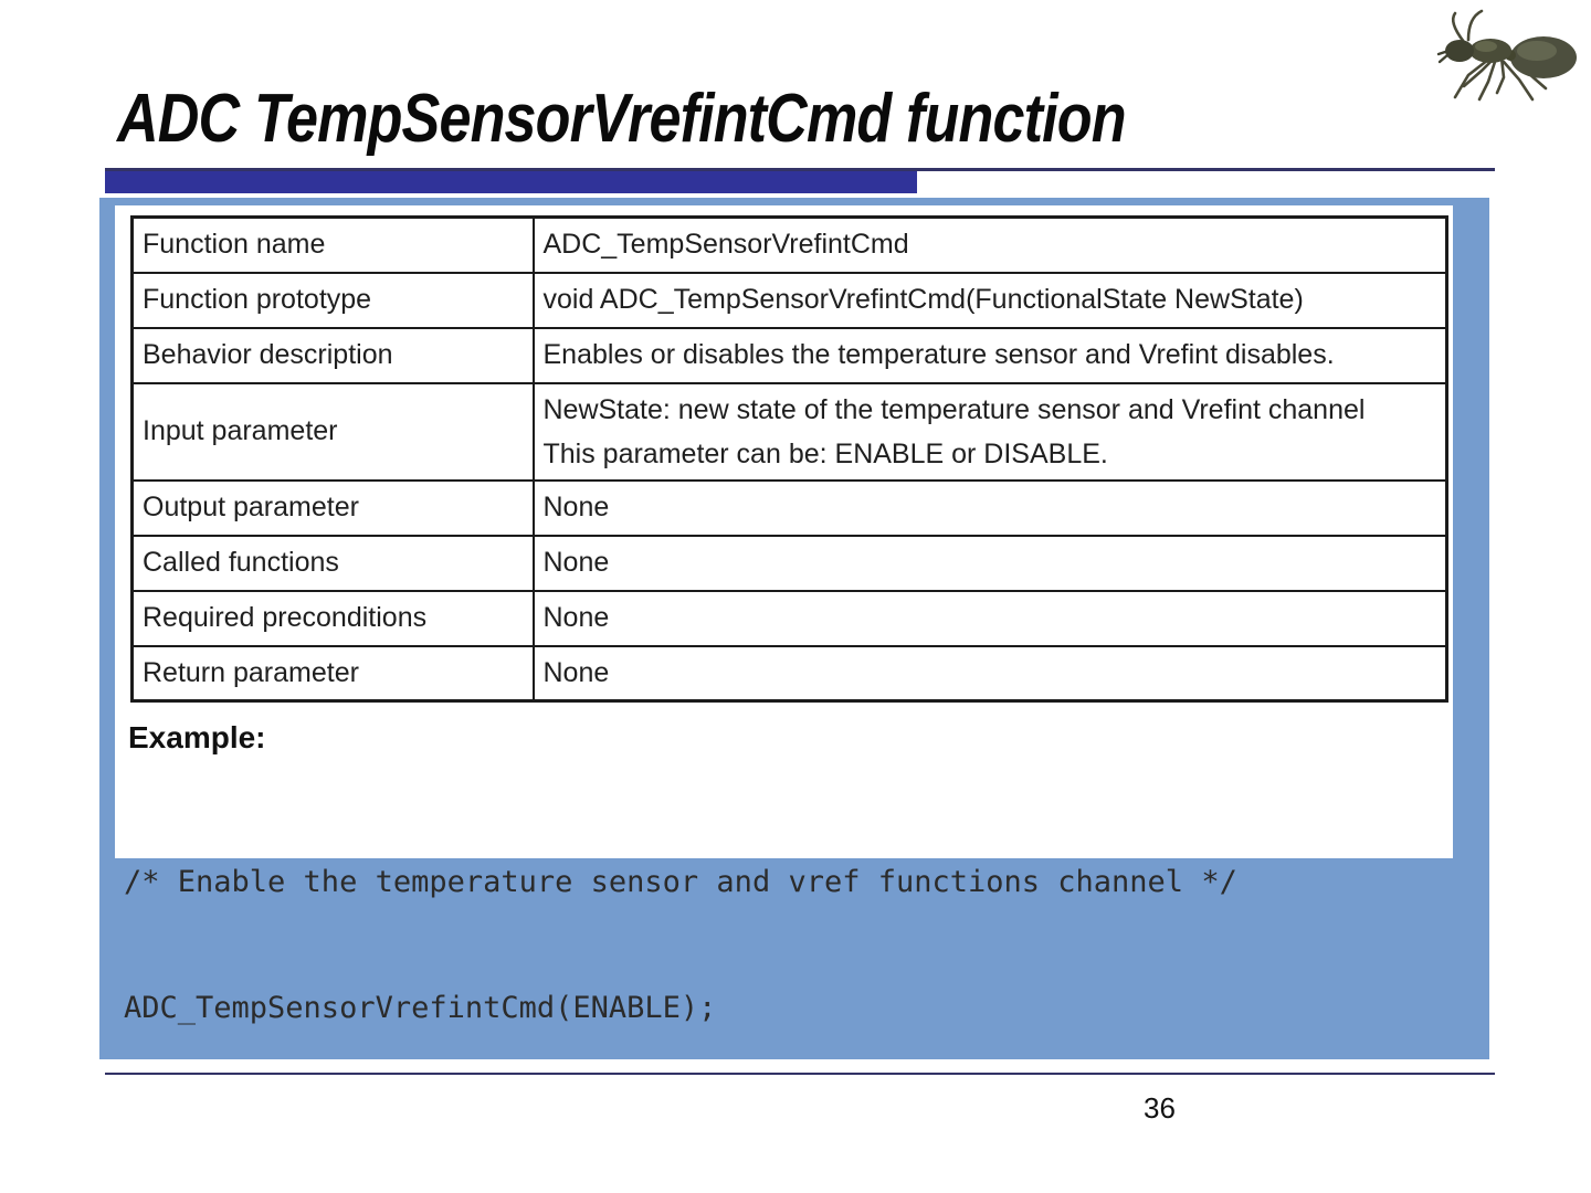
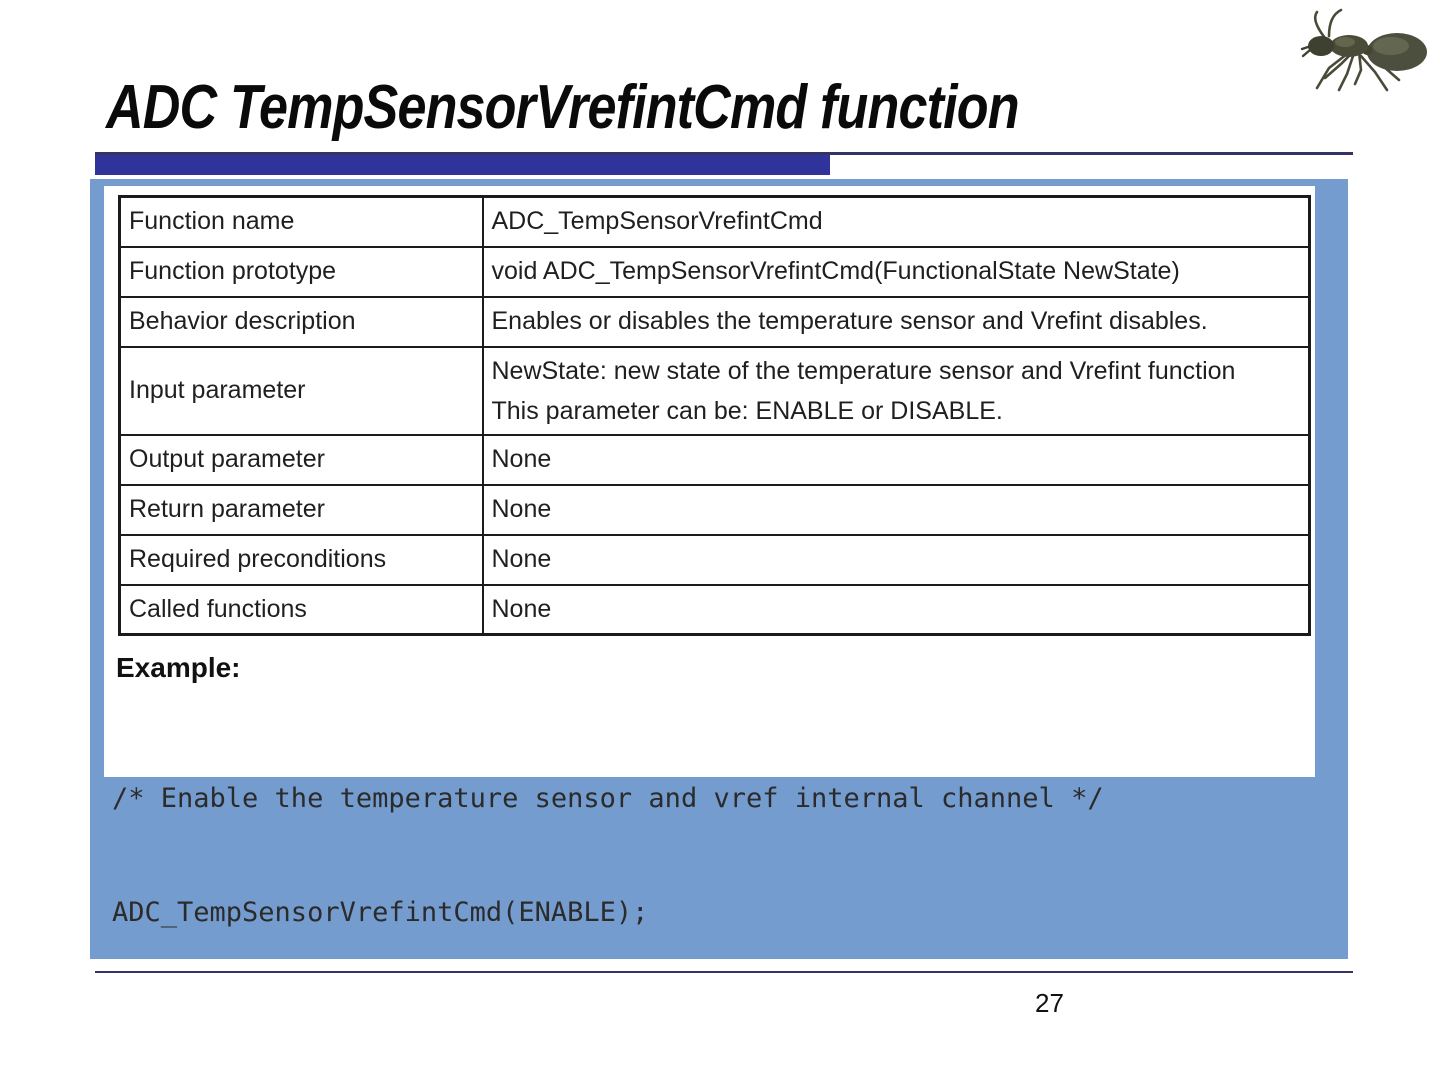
  ADC TempSensorVrefintCmd function
  Function name	ADC_TempSensorVrefintCmd
  Function prototype	void ADC_TempSensorVrefintCmd(FunctionalState NewState)
  Behavior description	Enables or disables the temperature sensor and Vrefint disables.
- Input parameter	NewState: new state of the temperature sensor and Vrefint channel This parameter can be: ENABLE or DISABLE.
+ Input parameter	NewState: new state of the temperature sensor and Vrefint function This parameter can be: ENABLE or DISABLE.
  Output parameter	None
- Called functions	None
+ Return parameter	None
  Required preconditions	None
- Return parameter	None
+ Called functions	None
  Example:
- /* Enable the temperature sensor and vref functions channel */
+ /* Enable the temperature sensor and vref internal channel */
  ADC_TempSensorVrefintCmd(ENABLE);
- 36
+ 27
